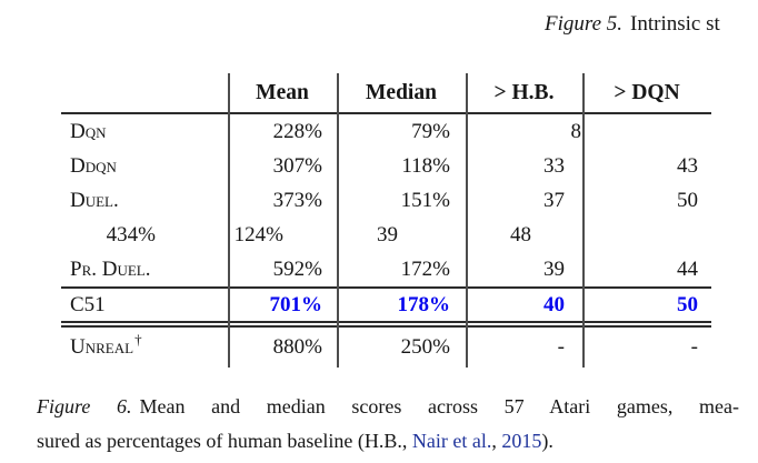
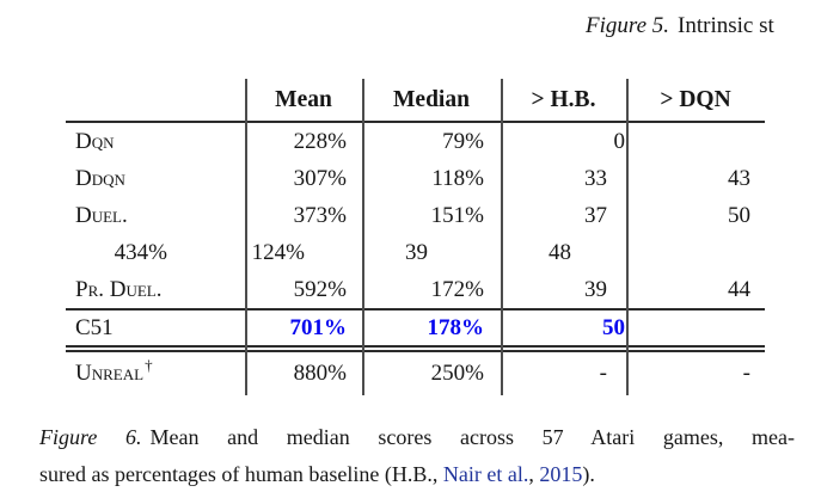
  Figure 5. Intrinsic st
  Mean
  Median
  > H.B.
  > DQN
  Dqn
  228%
  79%
- 8
+ 0
  Ddqn
  307%
  118%
  33
  43
  Duel.
  373%
  151%
  37
  50
  434%
  124%
  39
  48
  Pr. Duel.
  592%
  172%
  39
  44
  C51
  701%
  178%
- 40
  50
  Unreal†
  880%
  250%
  -
  -
  Figure 6. Mean and median scores across 57 Atari games, mea-
  sured as percentages of human baseline (H.B., Nair et al., 2015).
